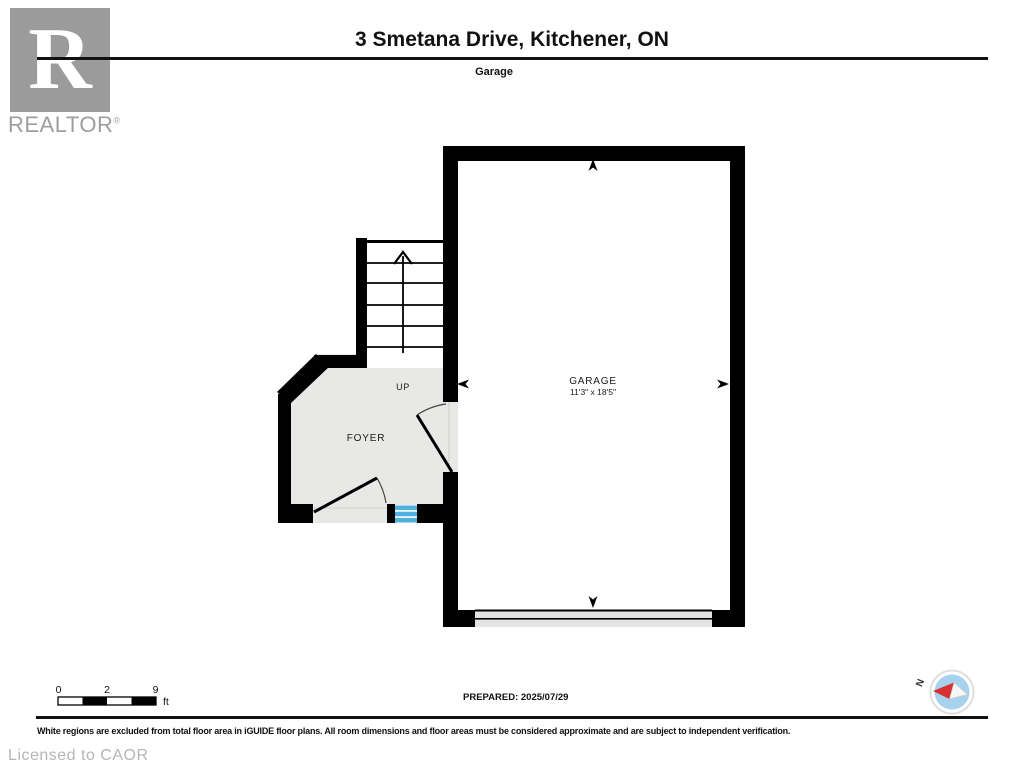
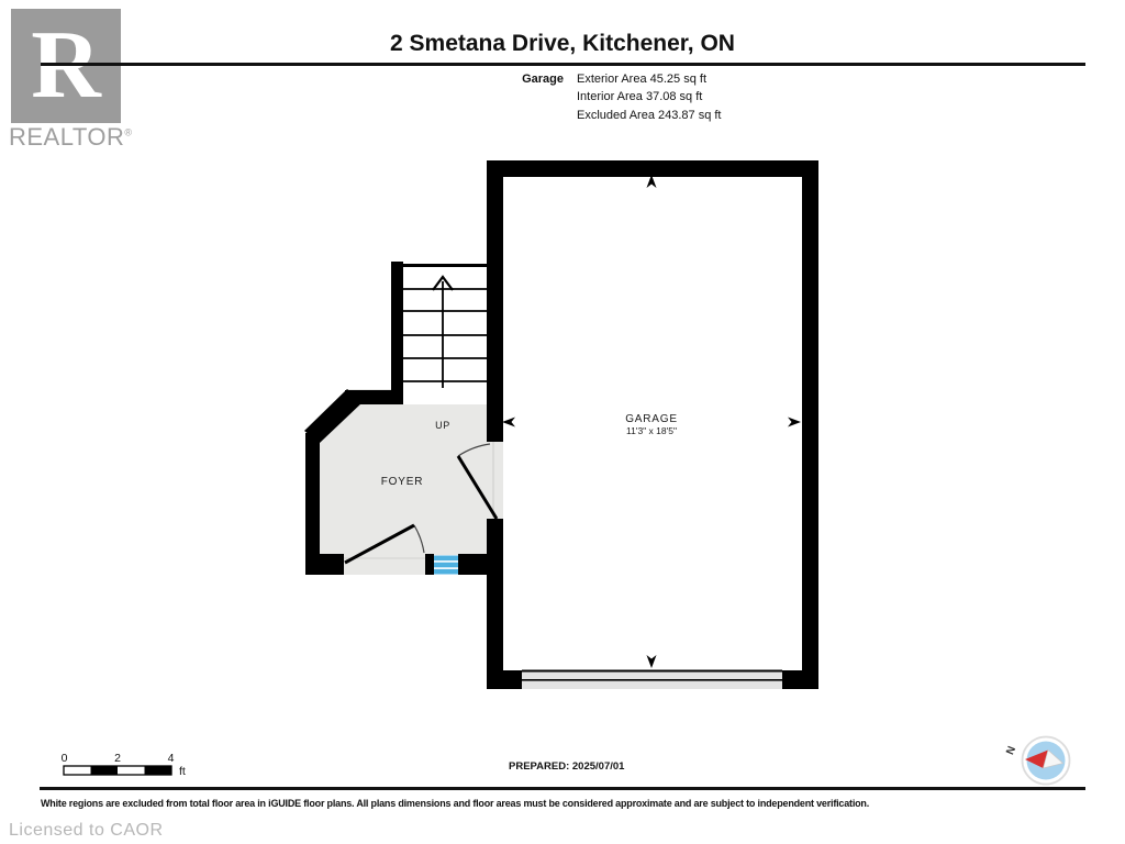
  REALTOR®
- 3 Smetana Drive, Kitchener, ON
+ 2 Smetana Drive, Kitchener, ON
  Garage
+ Exterior Area 45.25 sq ft
+ Interior Area 37.08 sq ft
+ Excluded Area 243.87 sq ft
  GARAGE
  11'3" x 18'5"
  FOYER
  UP
  0
  2
- 9
+ 4
  ft
- PREPARED: 2025/07/29
+ PREPARED: 2025/07/01
- White regions are excluded from total floor area in iGUIDE floor plans. All room dimensions and floor areas must be considered approximate and are subject to independent verification.
+ White regions are excluded from total floor area in iGUIDE floor plans. All plans dimensions and floor areas must be considered approximate and are subject to independent verification.
  Licensed to CAOR
